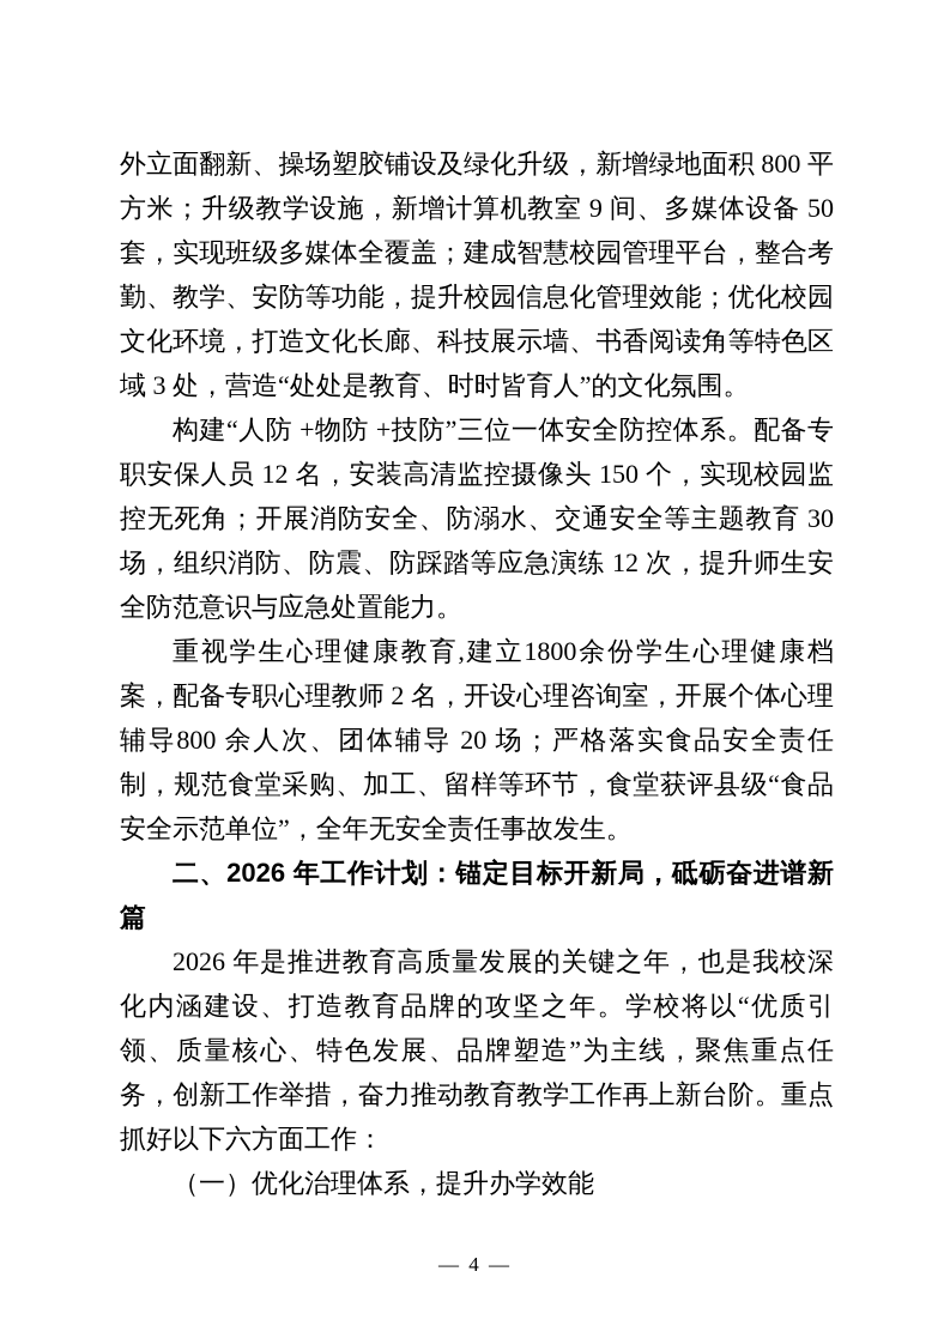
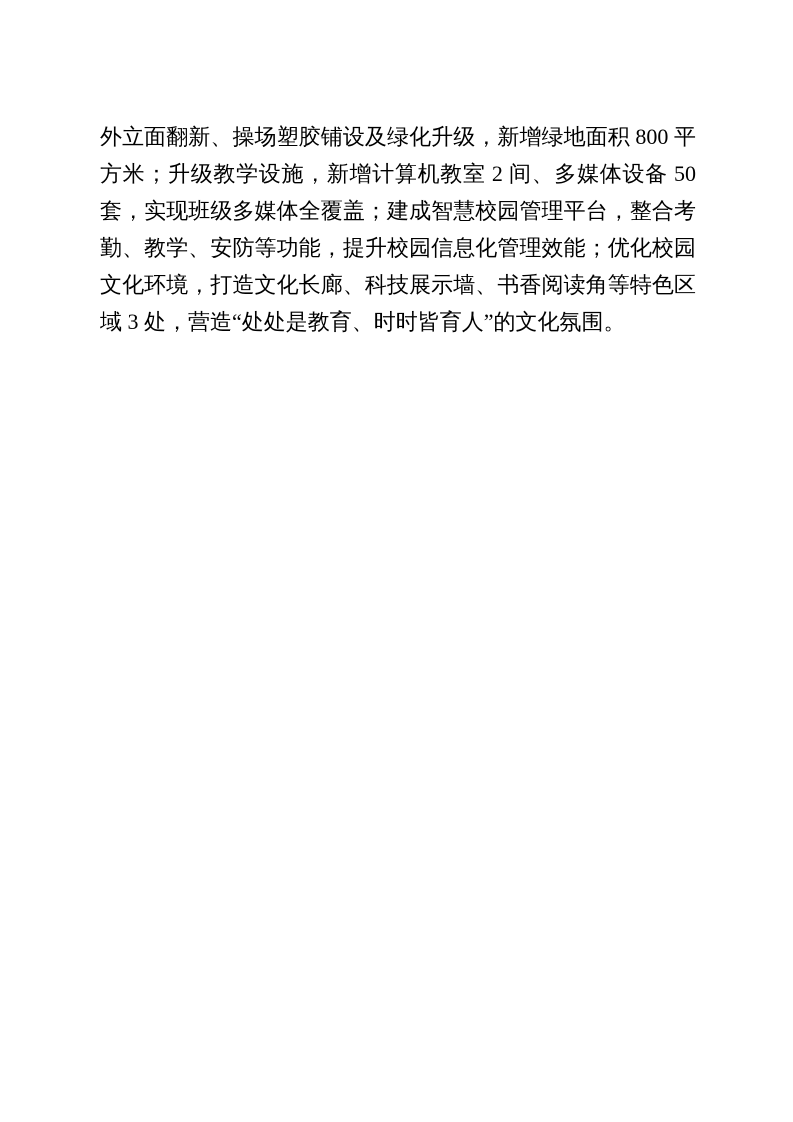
- 外立面翻新、操场塑胶铺设及绿化升级，新增绿地面积 800 平方米；升级教学设施，新增计算机教室 9 间、多媒体设备 50 套，实现班级多媒体全覆盖；建成智慧校园管理平台，整合考勤、教学、安防等功能，提升校园信息化管理效能；优化校园文化环境，打造文化长廊、科技展示墙、书香阅读角等特色区域 3 处，营造“处处是教育、时时皆育人”的文化氛围。
+ 外立面翻新、操场塑胶铺设及绿化升级，新增绿地面积 800 平方米；升级教学设施，新增计算机教室 2 间、多媒体设备 50 套，实现班级多媒体全覆盖；建成智慧校园管理平台，整合考勤、教学、安防等功能，提升校园信息化管理效能；优化校园文化环境，打造文化长廊、科技展示墙、书香阅读角等特色区域 3 处，营造“处处是教育、时时皆育人”的文化氛围。
- 构建“人防 +物防 +技防”三位一体安全防控体系。配备专职安保人员 12 名，安装高清监控摄像头 150 个，实现校园监控无死角；开展消防安全、防溺水、交通安全等主题教育 30 场，组织消防、防震、防踩踏等应急演练 12 次，提升师生安全防范意识与应急处置能力。
- 重视学生心理健康教育,建立1800余份学生心理健康档案，配备专职心理教师 2 名，开设心理咨询室，开展个体心理辅导800 余人次、团体辅导 20 场；严格落实食品安全责任制，规范食堂采购、加工、留样等环节，食堂获评县级“食品安全示范单位”，全年无安全责任事故发生。
- 二、2026 年工作计划：锚定目标开新局，砥砺奋进谱新篇
- 2026 年是推进教育高质量发展的关键之年，也是我校深化内涵建设、打造教育品牌的攻坚之年。学校将以“优质引领、质量核心、特色发展、品牌塑造”为主线，聚焦重点任务，创新工作举措，奋力推动教育教学工作再上新台阶。重点抓好以下六方面工作：
- （一）优化治理体系，提升办学效能
- — 4 —
